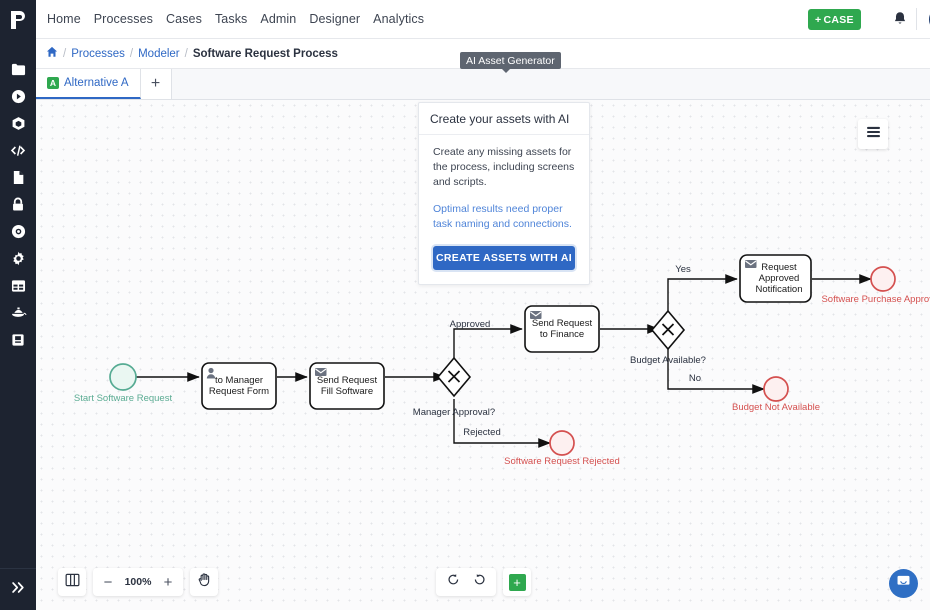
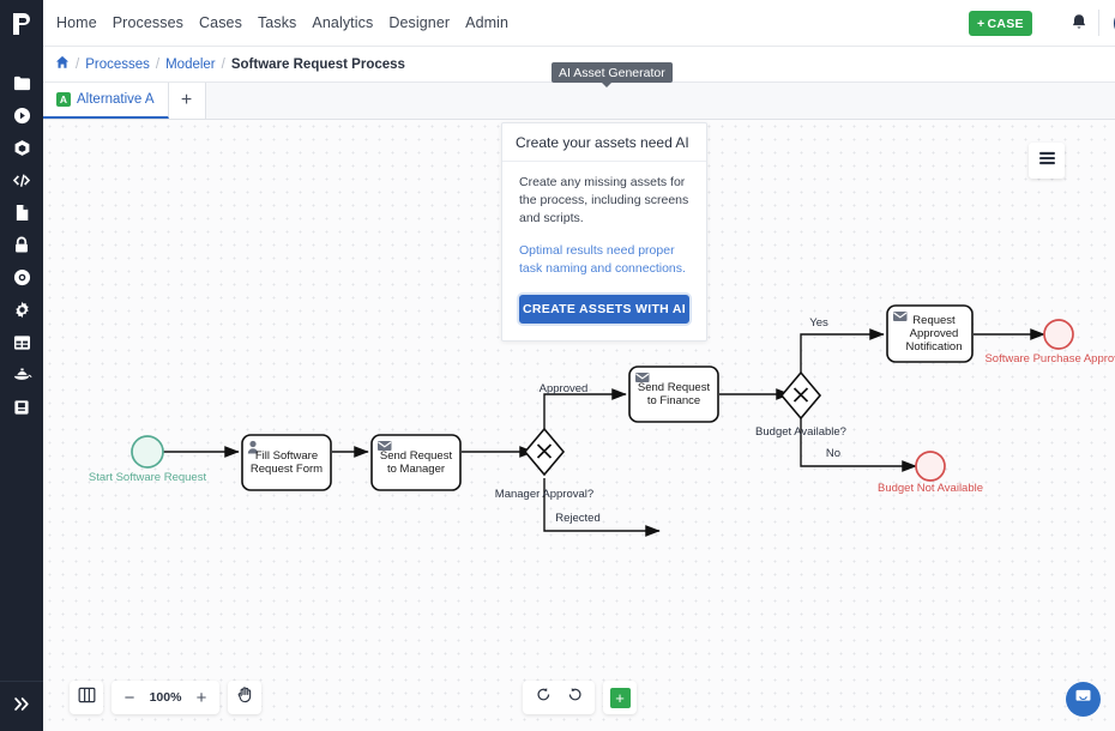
  Home
  Processes
  Cases
  Tasks
- Admin
+ Analytics
  Designer
- Analytics
+ Admin
  +
  CASE
  /
  Processes
  /
  Modeler
  /
  Software Request Process
  A
  Alternative A
  +
  AI Asset Generator
  Start Software Request
- to Manager
+ Fill Software
  Request Form
  Send Request
- Fill Software
+ to Manager
  Manager Approval?
  Send Request
  to Finance
  Budget Available?
  Request
  Approved
  Notification
  Software Purchase Appro
  Budget Not Available
- Software Request Rejected
  Approved
  Rejected
  Yes
  No
- Create your assets with AI
+ Create your assets need AI
  Create any missing assets for the process, including screens and scripts.
  Optimal results need proper task naming and connections.
  CREATE ASSETS WITH AI
  −
  100%
  +
  +
